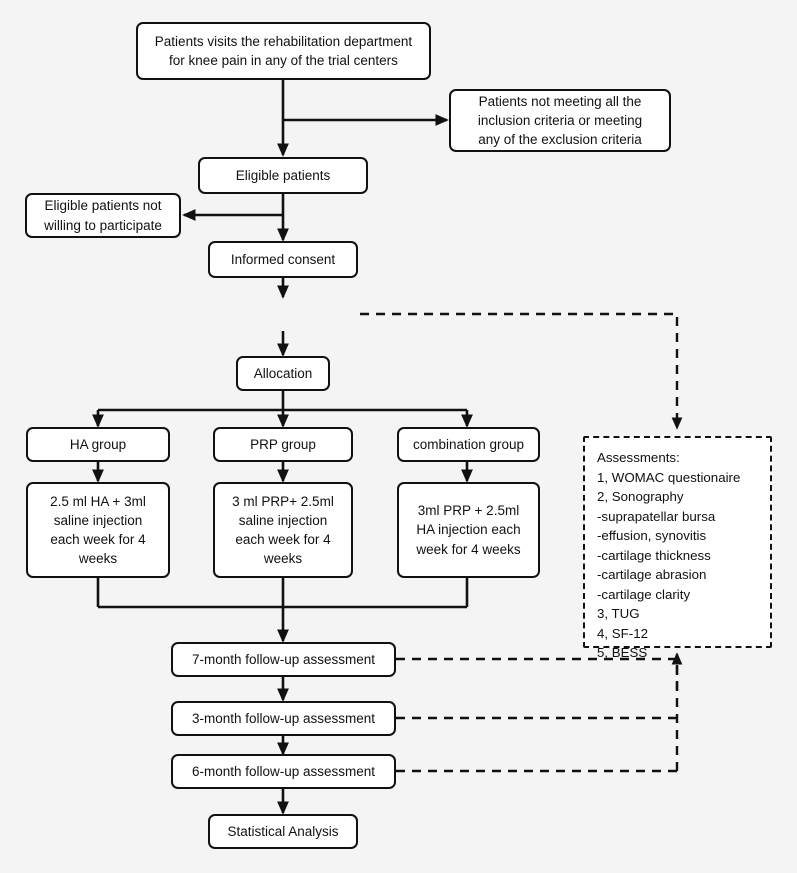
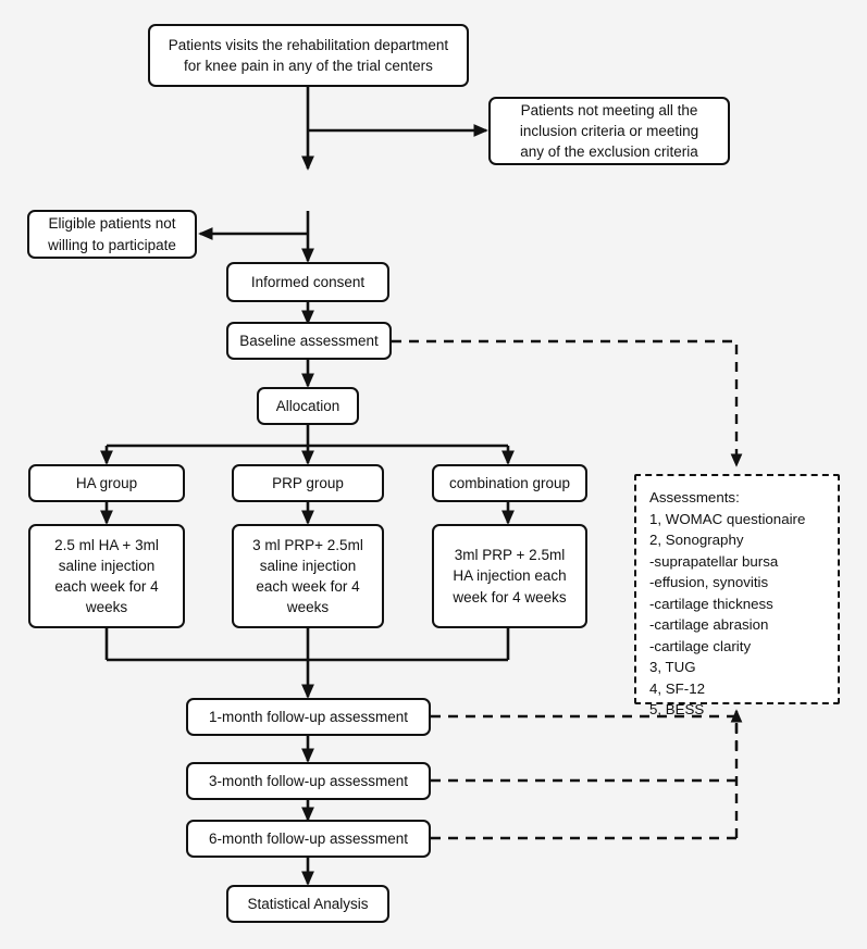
  Patients visits the rehabilitation department
  for knee pain in any of the trial centers
  Patients not meeting all the
  inclusion criteria or meeting
  any of the exclusion criteria
- Eligible patients
  Eligible patients not
  willing to participate
  Informed consent
+ Baseline assessment
  Allocation
  HA group
  PRP group
  combination group
  2.5 ml HA + 3ml
  saline injection
  each week for 4
  weeks
  3 ml PRP+ 2.5ml
  saline injection
  each week for 4
  weeks
  3ml PRP + 2.5ml
  HA injection each
  week for 4 weeks
  Assessments:
  1, WOMAC questionaire
  2, Sonography
  -suprapatellar bursa
  -effusion, synovitis
  -cartilage thickness
  -cartilage abrasion
  -cartilage clarity
  3, TUG
  4, SF-12
  5, BESS
- 7-month follow-up assessment
+ 1-month follow-up assessment
  3-month follow-up assessment
  6-month follow-up assessment
  Statistical Analysis
